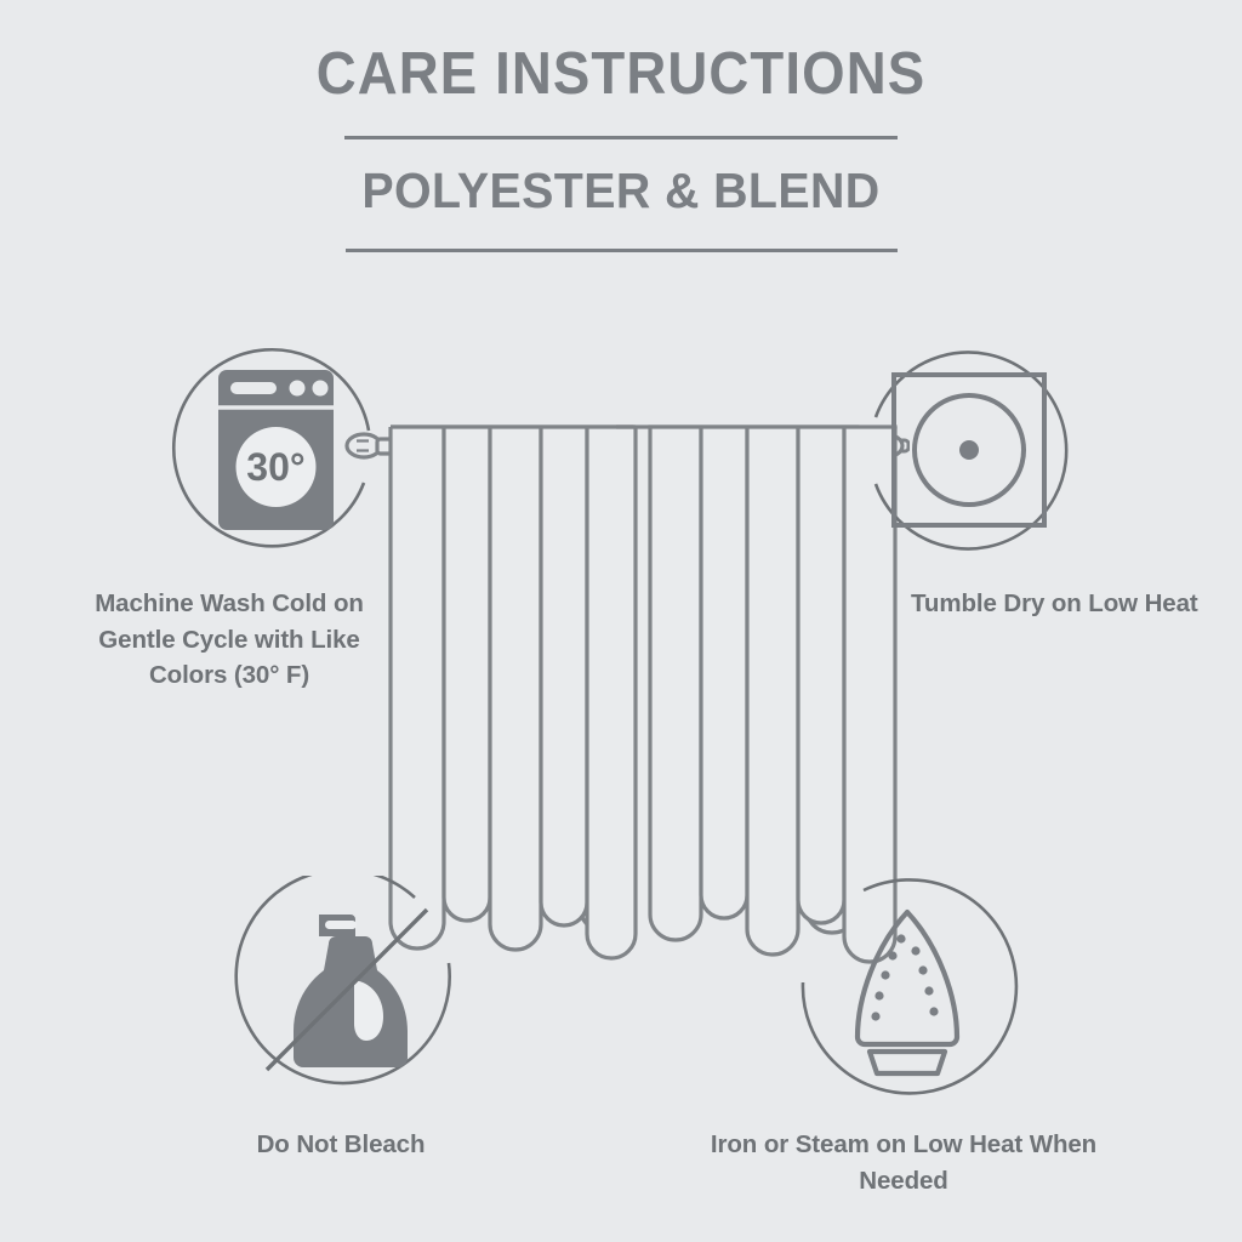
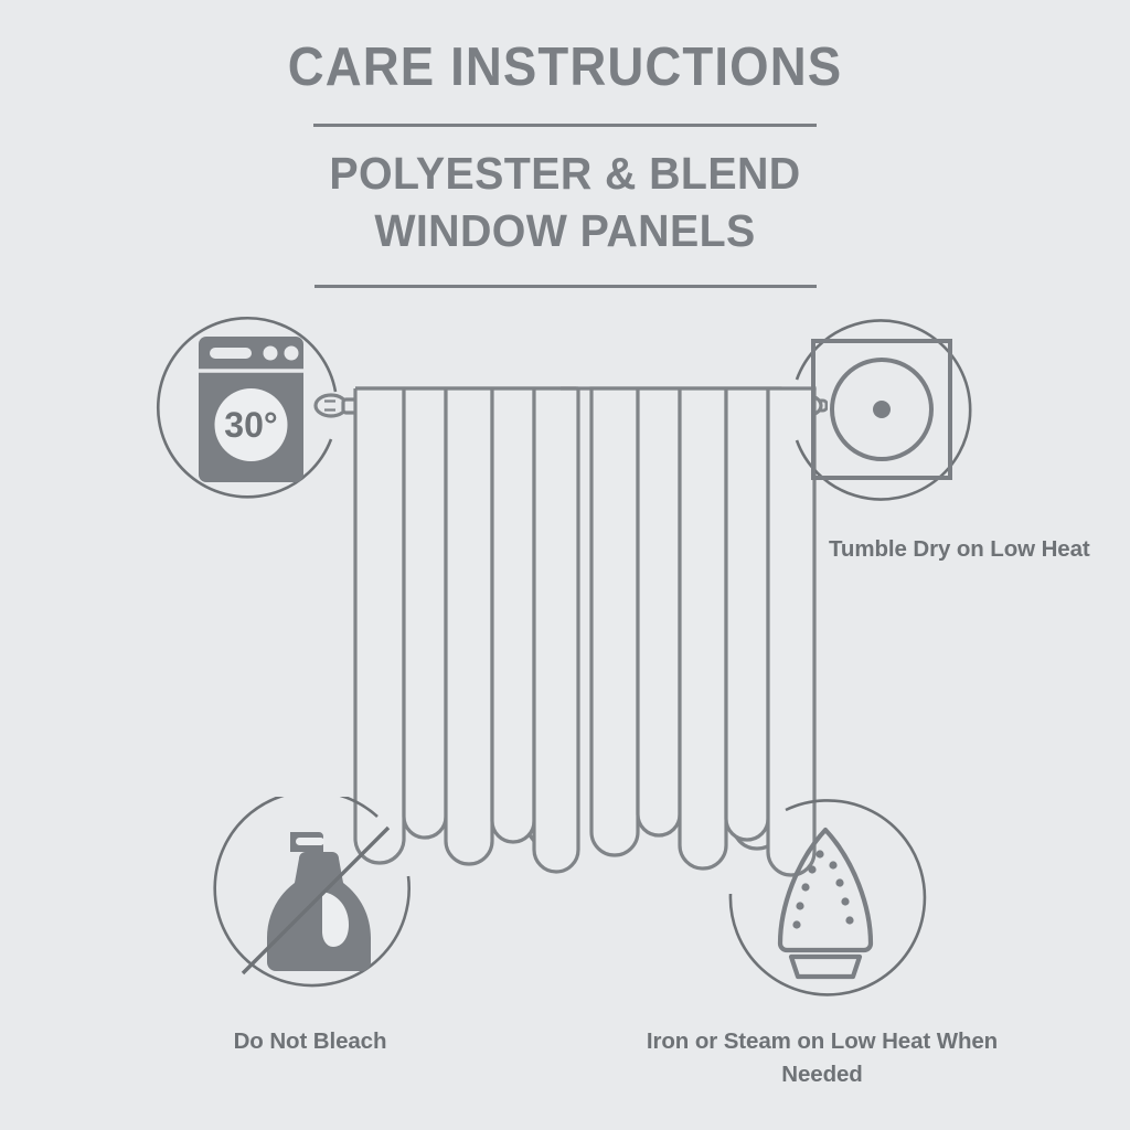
  CARE INSTRUCTIONS
  POLYESTER & BLEND
+ WINDOW PANELS
  30°
- Machine Wash Cold on Gentle Cycle with Like Colors (30° F)
  Tumble Dry on Low Heat
  Do Not Bleach
  Iron or Steam on Low Heat When Needed
